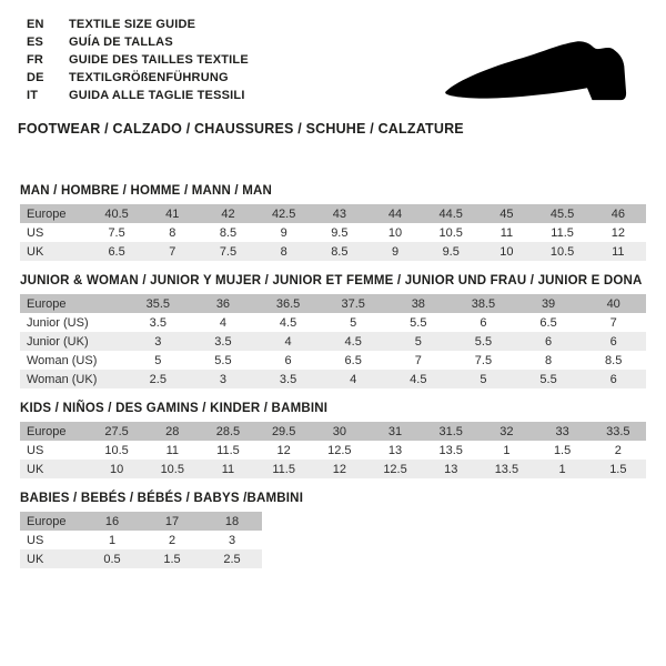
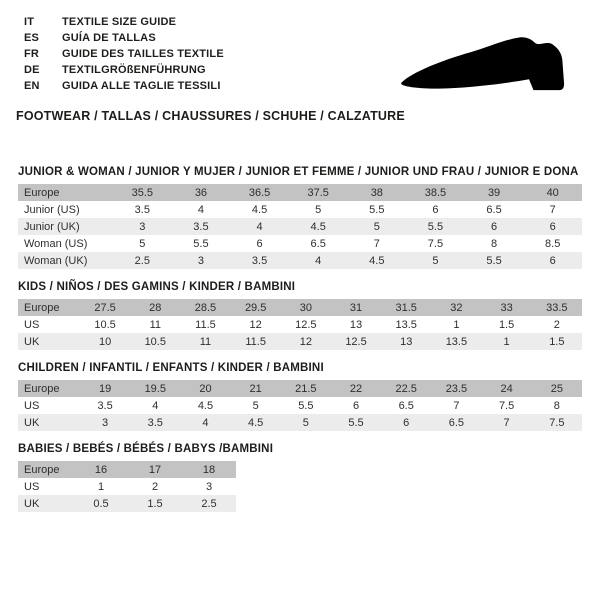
- EN
+ IT
  TEXTILE SIZE GUIDE
  ES
  GUÍA DE TALLAS
  FR
  GUIDE DES TAILLES TEXTILE
  DE
  TEXTILGRÖßENFÜHRUNG
- IT
+ EN
  GUIDA ALLE TAGLIE TESSILI
- FOOTWEAR / CALZADO / CHAUSSURES / SCHUHE / CALZATURE
+ FOOTWEAR / TALLAS / CHAUSSURES / SCHUHE / CALZATURE
- MAN / HOMBRE / HOMME / MANN / MAN
- Europe	40.5	41	42	42.5	43	44	44.5	45	45.5	46
- US	7.5	8	8.5	9	9.5	10	10.5	11	11.5	12
- UK	6.5	7	7.5	8	8.5	9	9.5	10	10.5	11
  JUNIOR & WOMAN / JUNIOR Y MUJER / JUNIOR ET FEMME / JUNIOR UND FRAU / JUNIOR E DONA
  Europe	35.5	36	36.5	37.5	38	38.5	39	40
  Junior (US)	3.5	4	4.5	5	5.5	6	6.5	7
  Junior (UK)	3	3.5	4	4.5	5	5.5	6	6
  Woman (US)	5	5.5	6	6.5	7	7.5	8	8.5
  Woman (UK)	2.5	3	3.5	4	4.5	5	5.5	6
  KIDS / NIÑOS / DES GAMINS / KINDER / BAMBINI
  Europe	27.5	28	28.5	29.5	30	31	31.5	32	33	33.5
  US	10.5	11	11.5	12	12.5	13	13.5	1	1.5	2
  UK	10	10.5	11	11.5	12	12.5	13	13.5	1	1.5
+ CHILDREN / INFANTIL / ENFANTS / KINDER / BAMBINI
+ Europe	19	19.5	20	21	21.5	22	22.5	23.5	24	25
+ US	3.5	4	4.5	5	5.5	6	6.5	7	7.5	8
+ UK	3	3.5	4	4.5	5	5.5	6	6.5	7	7.5
  BABIES / BEBÉS / BÉBÉS / BABYS /BAMBINI
  Europe	16	17	18
  US	1	2	3
  UK	0.5	1.5	2.5
